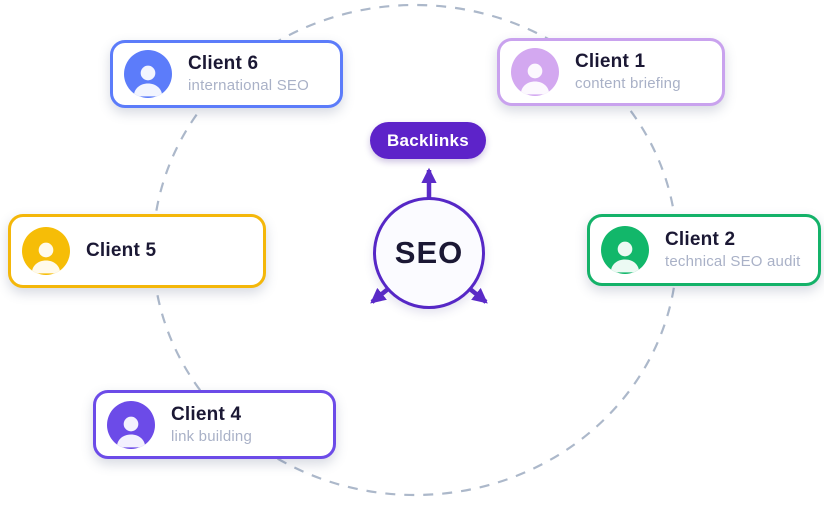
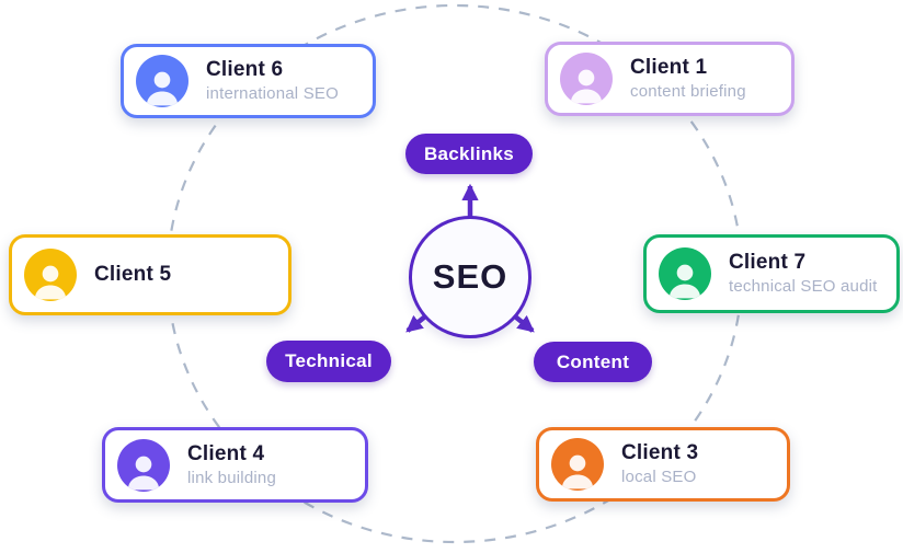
  SEO
  Backlinks
+ Technical
+ Content
  Client 6
  international SEO
  Client 1
  content briefing
  Client 5
- Client 2
+ Client 7
  technical SEO audit
  Client 4
  link building
+ Client 3
+ local SEO
